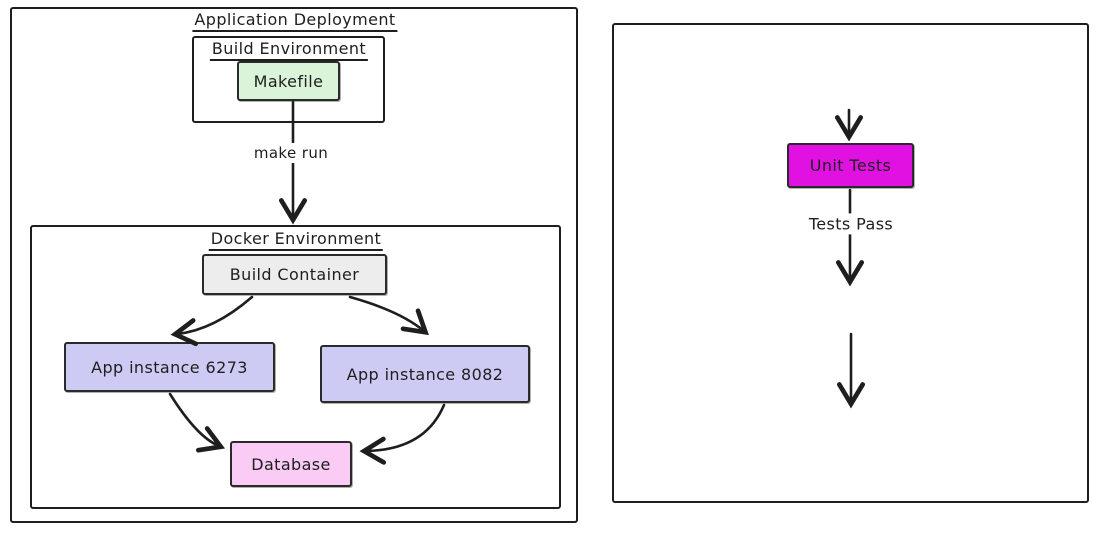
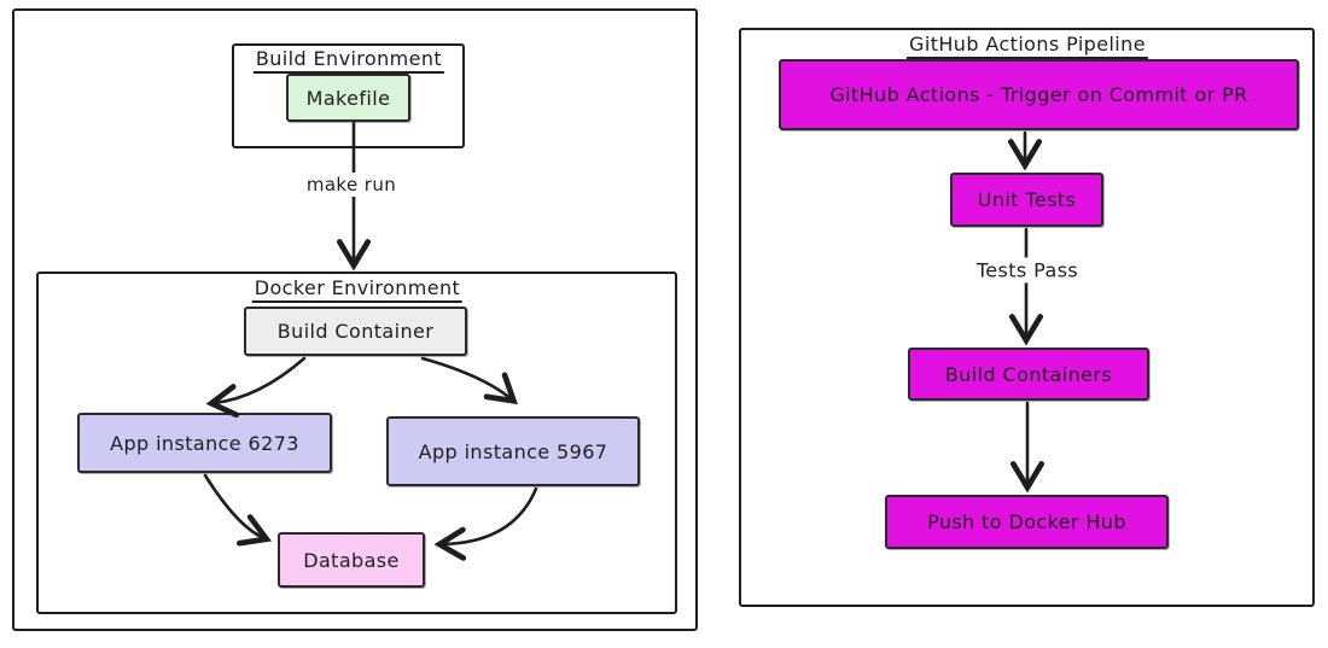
- Application Deployment
  Build Environment
  Makefile
  Docker Environment
  Build Container
  App instance 6273
- App instance 8082
+ App instance 5967
  Database
+ GitHub Actions Pipeline
+ GitHub Actions - Trigger on Commit or PR
  Unit Tests
+ Build Containers
+ Push to Docker Hub
  make run
  Tests Pass
